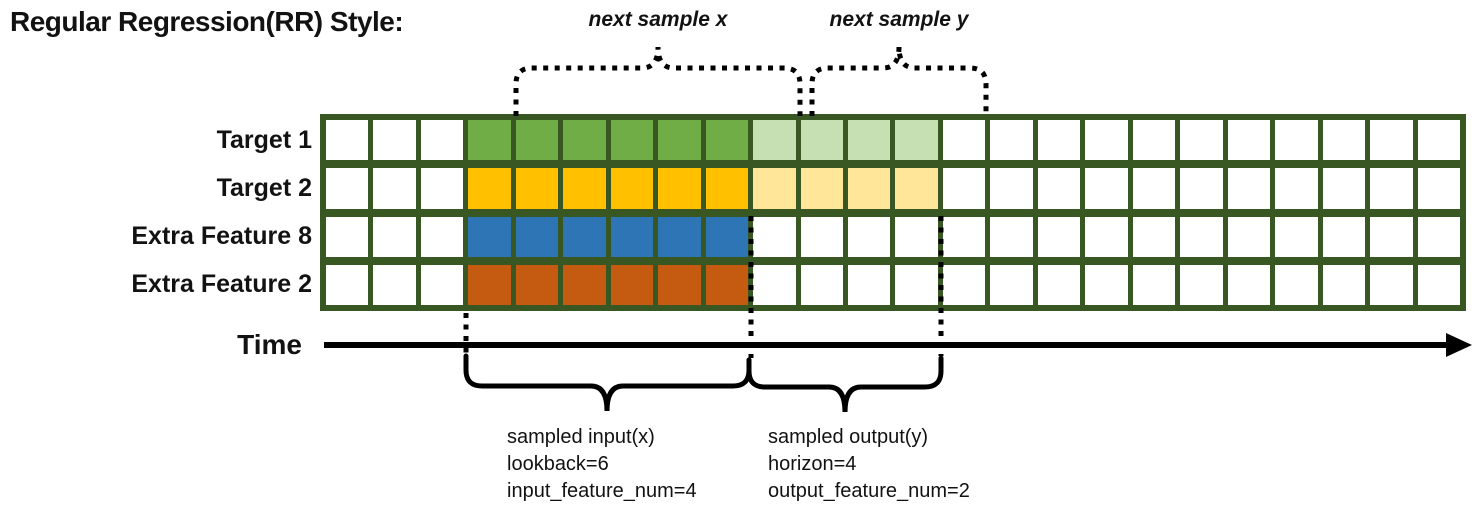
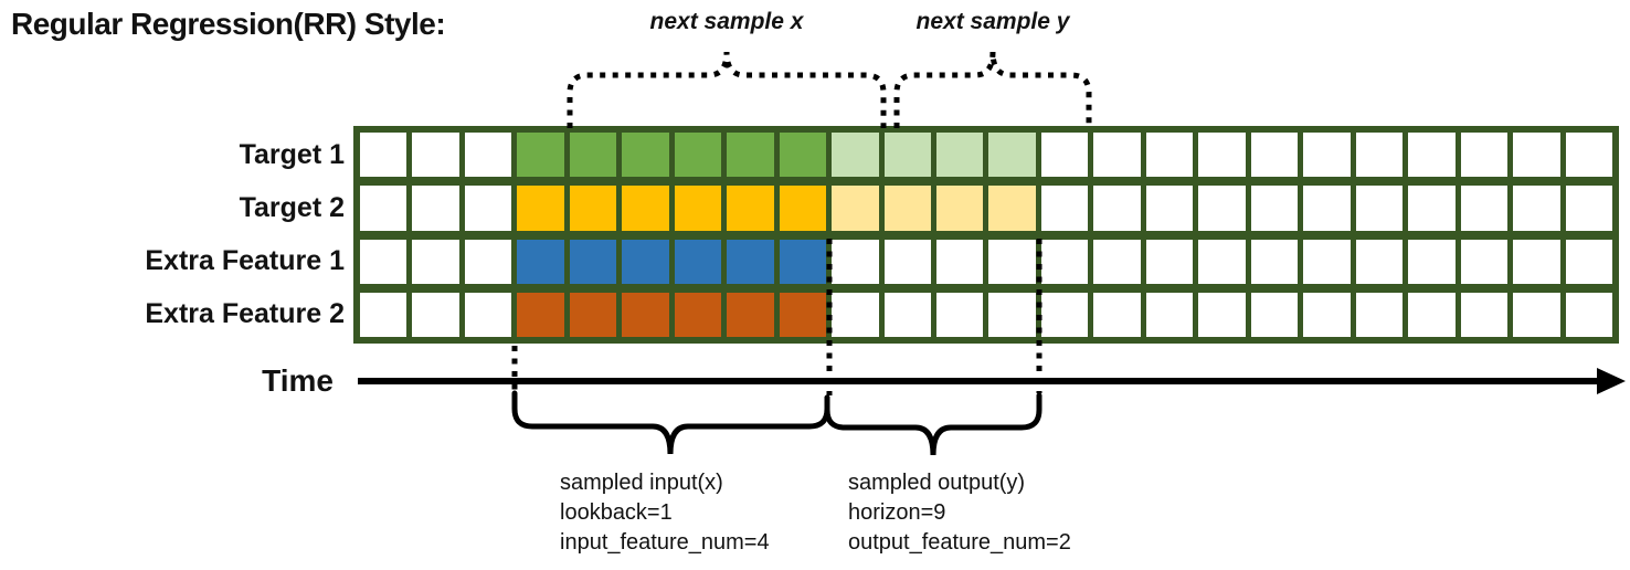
  Regular Regression(RR) Style:
  next sample x
  next sample y
  Target 1
  Target 2
- Extra Feature 8
+ Extra Feature 1
  Extra Feature 2
  Time
  sampled input(x)
- lookback=6
+ lookback=1
  input_feature_num=4
  sampled output(y)
- horizon=4
+ horizon=9
  output_feature_num=2
